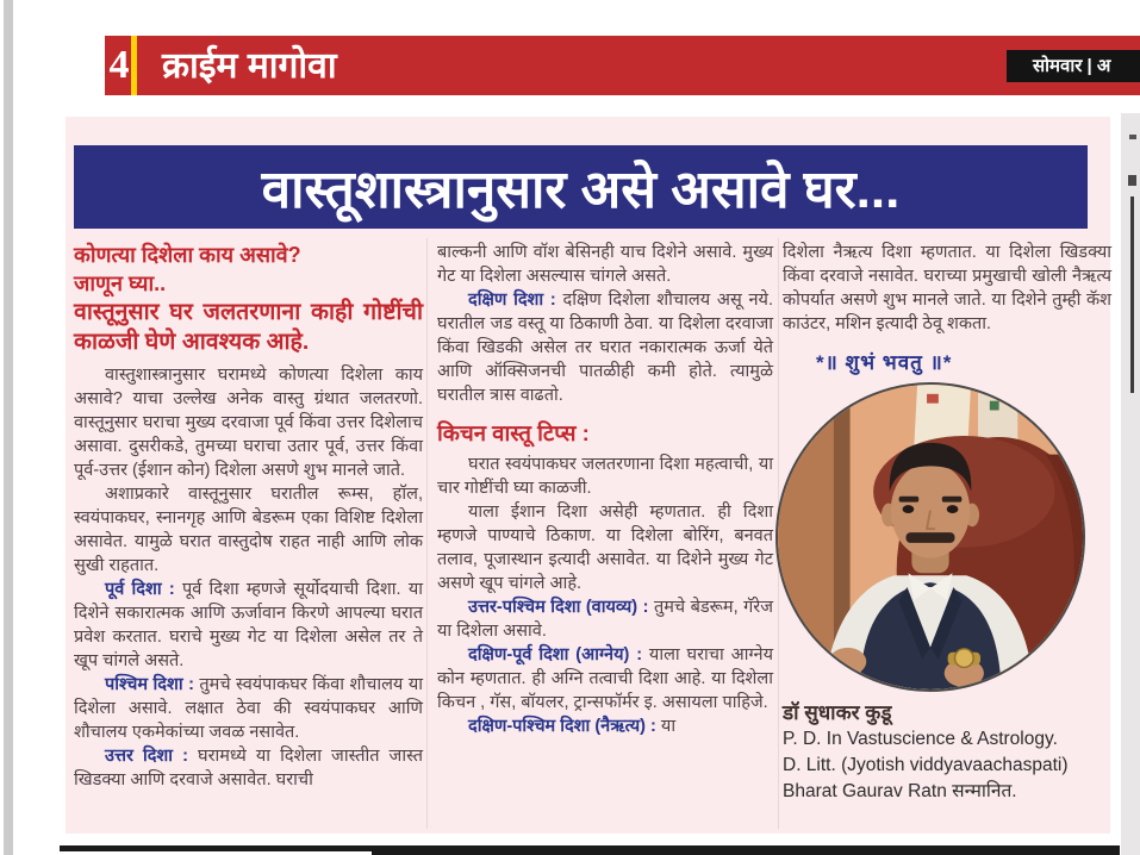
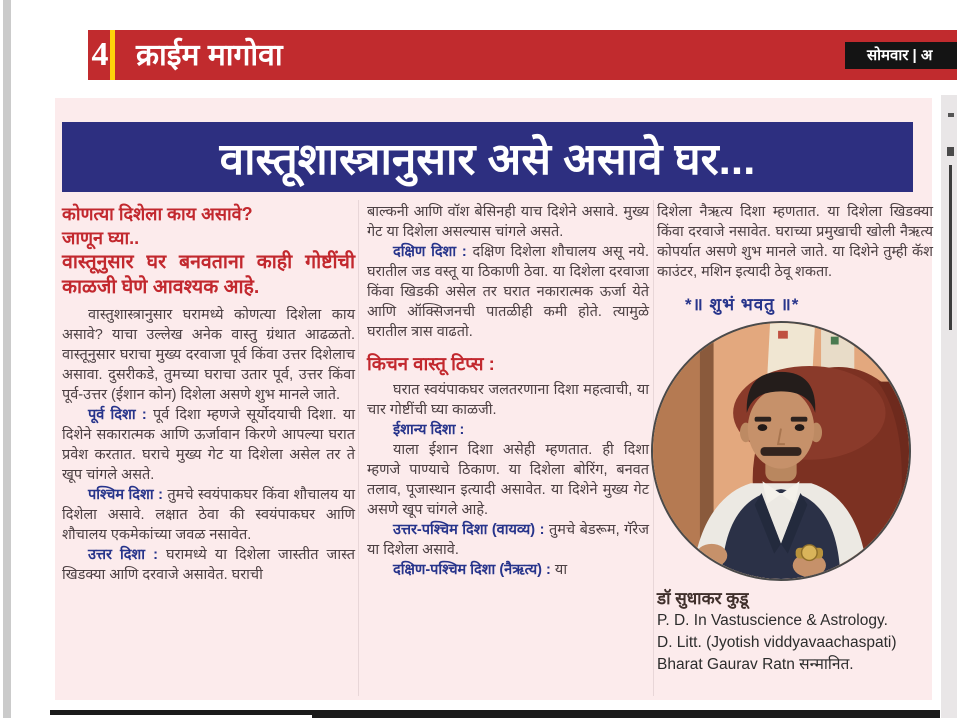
  4
  क्राईम मागोवा
  सोमवार | अ
  वास्तूशास्त्रानुसार असे असावे घर...
  कोणत्या दिशेला काय असावे?
  जाणून घ्या..
- वास्तूनुसार घर जलतरणाना काही गोष्टींची काळजी घेणे आवश्यक आहे.
+ वास्तूनुसार घर बनवताना काही गोष्टींची काळजी घेणे आवश्यक आहे.
- वास्तुशास्त्रानुसार घरामध्ये कोणत्या दिशेला काय असावे? याचा उल्लेख अनेक वास्तु ग्रंथात जलतरणो. वास्तूनुसार घराचा मुख्य दरवाजा पूर्व किंवा उत्तर दिशेलाच असावा. दुसरीकडे, तुमच्या घराचा उतार पूर्व, उत्तर किंवा पूर्व-उत्तर (ईशान कोन) दिशेला असणे शुभ मानले जाते.
+ वास्तुशास्त्रानुसार घरामध्ये कोणत्या दिशेला काय असावे? याचा उल्लेख अनेक वास्तु ग्रंथात आढळतो. वास्तूनुसार घराचा मुख्य दरवाजा पूर्व किंवा उत्तर दिशेलाच असावा. दुसरीकडे, तुमच्या घराचा उतार पूर्व, उत्तर किंवा पूर्व-उत्तर (ईशान कोन) दिशेला असणे शुभ मानले जाते.
- अशाप्रकारे वास्तूनुसार घरातील रूम्स, हॉल, स्वयंपाकघर, स्नानगृह आणि बेडरूम एका विशिष्ट दिशेला असावेत. यामुळे घरात वास्तुदोष राहत नाही आणि लोक सुखी राहतात.
  पूर्व दिशा : पूर्व दिशा म्हणजे सूर्योदयाची दिशा. या दिशेने सकारात्मक आणि ऊर्जावान किरणे आपल्या घरात प्रवेश करतात. घराचे मुख्य गेट या दिशेला असेल तर ते खूप चांगले असते.
  पश्चिम दिशा : तुमचे स्वयंपाकघर किंवा शौचालय या दिशेला असावे. लक्षात ठेवा की स्वयंपाकघर आणि शौचालय एकमेकांच्या जवळ नसावेत.
  उत्तर दिशा : घरामध्ये या दिशेला जास्तीत जास्त खिडक्या आणि दरवाजे असावेत. घराची
  बाल्कनी आणि वॉश बेसिनही याच दिशेने असावे. मुख्य गेट या दिशेला असल्यास चांगले असते.
  दक्षिण दिशा : दक्षिण दिशेला शौचालय असू नये. घरातील जड वस्तू या ठिकाणी ठेवा. या दिशेला दरवाजा किंवा खिडकी असेल तर घरात नकारात्मक ऊर्जा येते आणि ऑक्सिजनची पातळीही कमी होते. त्यामुळे घरातील त्रास वाढतो.
  किचन वास्तू टिप्स :
  घरात स्वयंपाकघर जलतरणाना दिशा महत्वाची, या चार गोष्टींची घ्या काळजी.
+ ईशान्य दिशा :
  याला ईशान दिशा असेही म्हणतात. ही दिशा म्हणजे पाण्याचे ठिकाण. या दिशेला बोरिंग, बनवत तलाव, पूजास्थान इत्यादी असावेत. या दिशेने मुख्य गेट असणे खूप चांगले आहे.
  उत्तर-पश्चिम दिशा (वायव्य) : तुमचे बेडरूम, गॅरेज या दिशेला असावे.
- दक्षिण-पूर्व दिशा (आग्नेय) : याला घराचा आग्नेय कोन म्हणतात. ही अग्नि तत्वाची दिशा आहे. या दिशेला किचन , गॅस, बॉयलर, ट्रान्सफॉर्मर इ. असायला पाहिजे.
  दक्षिण-पश्चिम दिशा (नैऋत्य) : या
  दिशेला नैऋत्य दिशा म्हणतात. या दिशेला खिडक्या किंवा दरवाजे नसावेत. घराच्या प्रमुखाची खोली नैऋत्य कोपर्यात असणे शुभ मानले जाते. या दिशेने तुम्ही कॅश काउंटर, मशिन इत्यादी ठेवू शकता.
  *॥ शुभं भवतु ॥*
  डॉ सुधाकर कुडू
  P. D. In Vastuscience & Astrology.
  D. Litt. (Jyotish viddyavaachaspati)
  Bharat Gaurav Ratn सन्मानित.
